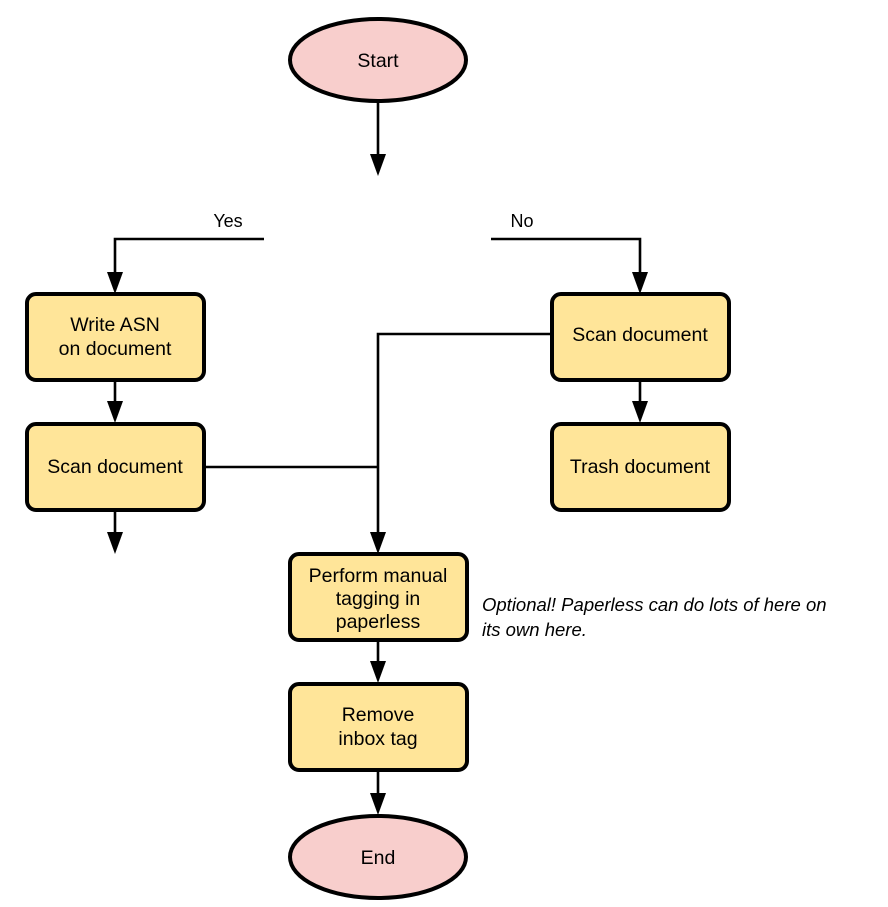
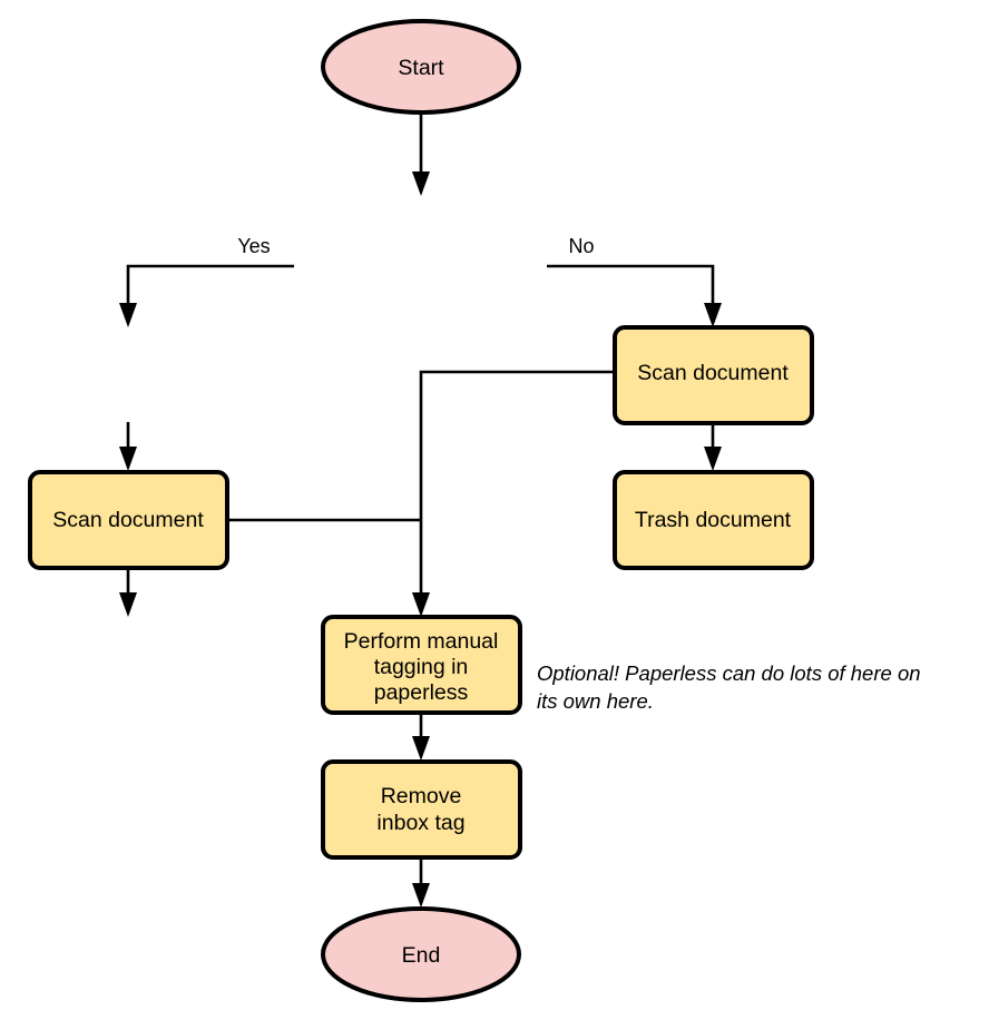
  Start
  Yes
  No
- Write ASN
- on document
  Scan document
  Scan document
  Trash document
  Perform manual
  tagging in
  paperless
  Remove
  inbox tag
  End
  Optional! Paperless can do lots of here on
  its own here.
